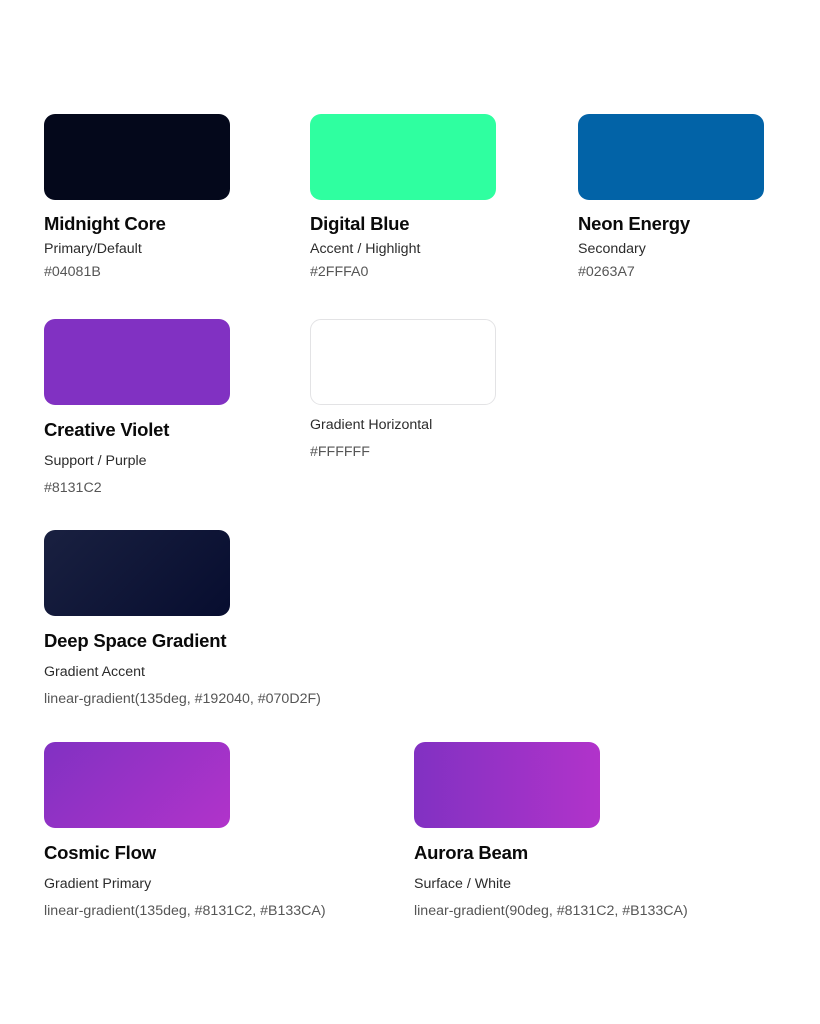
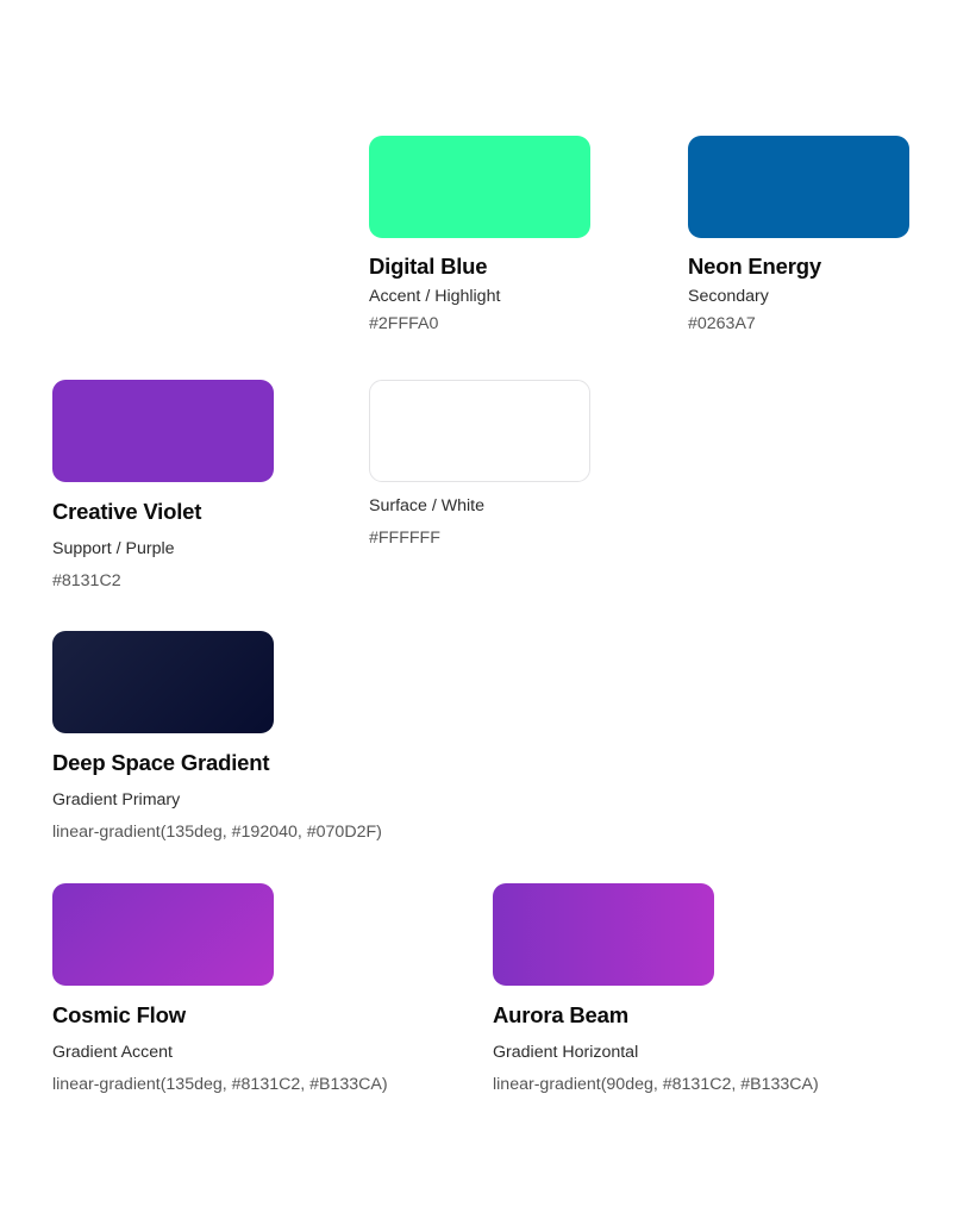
- Midnight Core
- Primary/Default
- #04081B
  Digital Blue
  Accent / Highlight
  #2FFFA0
  Neon Energy
  Secondary
  #0263A7
  Creative Violet
  Support / Purple
  #8131C2
- Gradient Horizontal
+ Surface / White
  #FFFFFF
  Deep Space Gradient
- Gradient Accent
+ Gradient Primary
  linear-gradient(135deg, #192040, #070D2F)
  Cosmic Flow
- Gradient Primary
+ Gradient Accent
  linear-gradient(135deg, #8131C2, #B133CA)
  Aurora Beam
- Surface / White
+ Gradient Horizontal
  linear-gradient(90deg, #8131C2, #B133CA)
